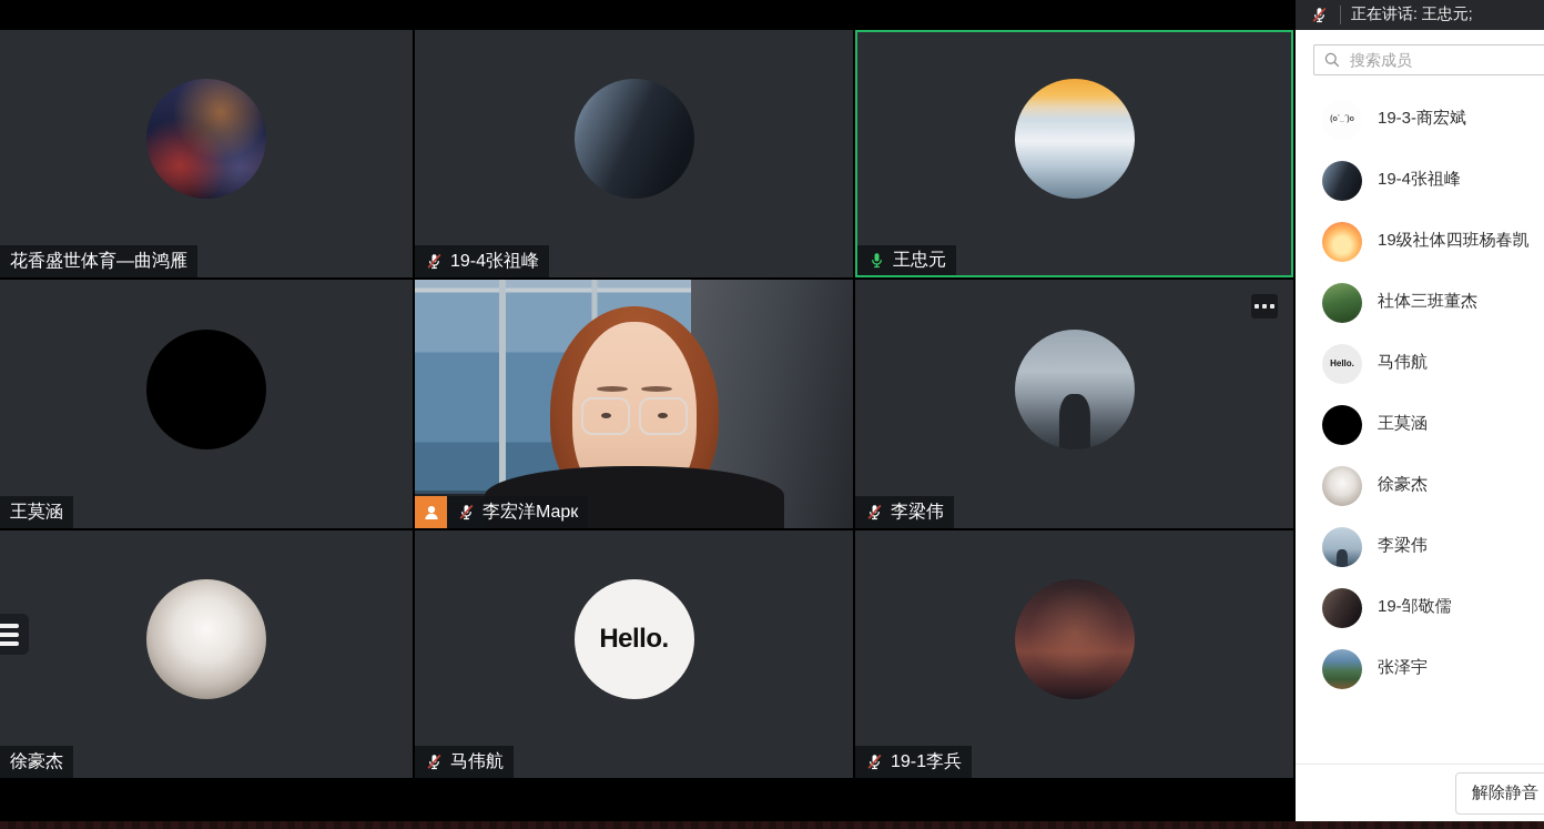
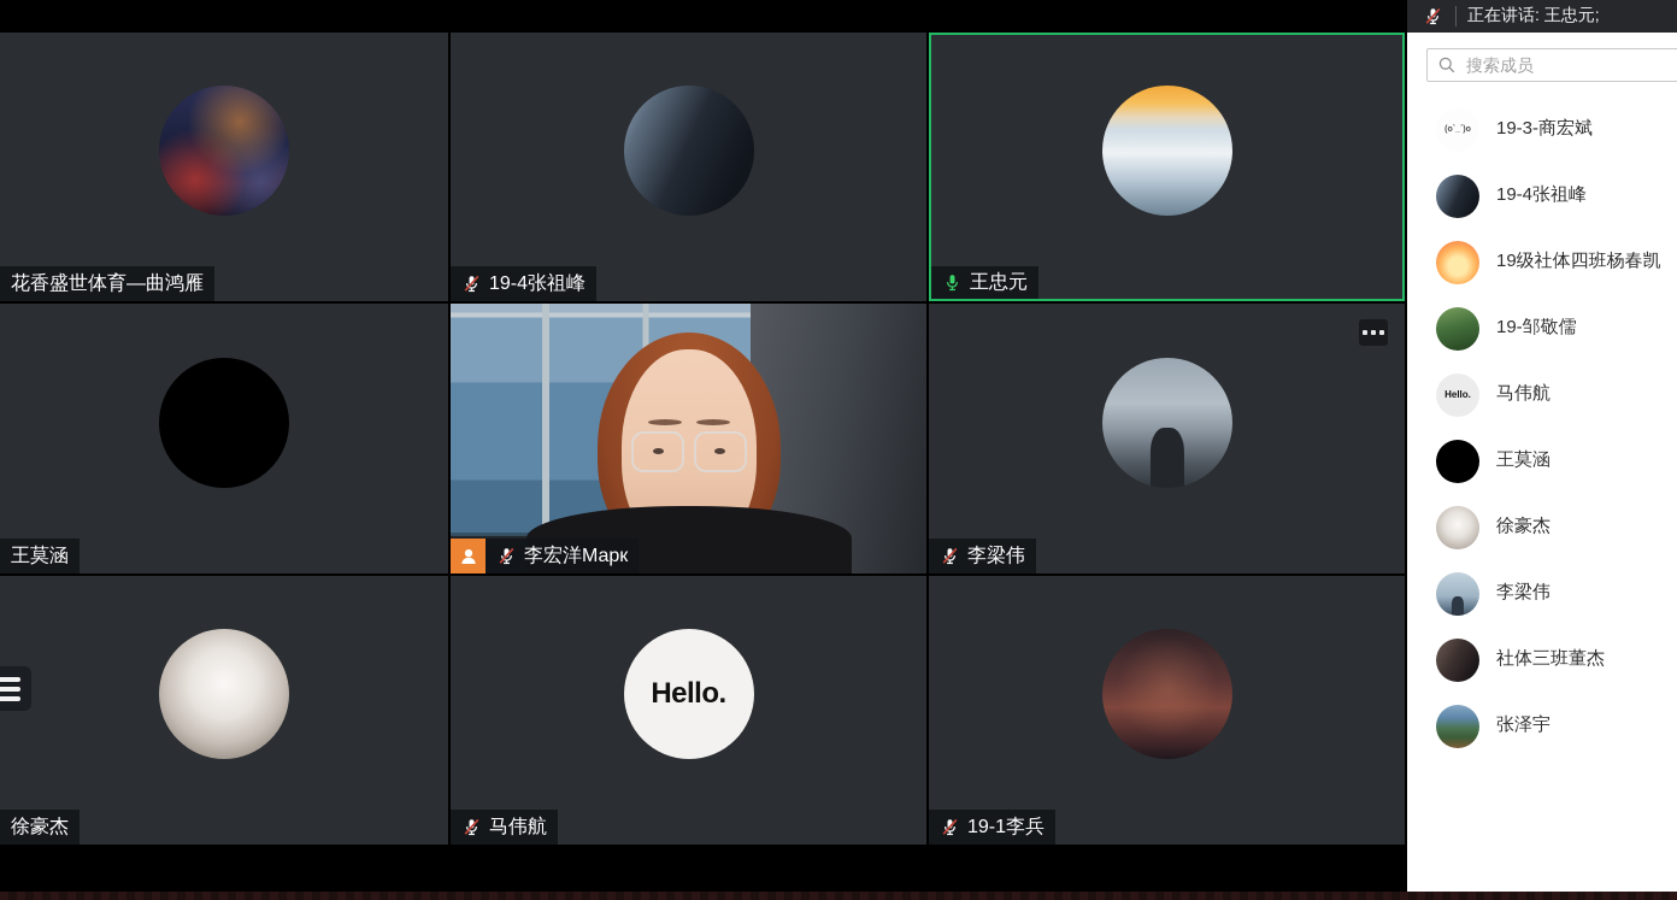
  花香盛世体育—曲鸿雁
  19-4张祖峰
  王忠元
  王莫涵
  李宏洋Марк
  李梁伟
  徐豪杰
  Hello.
  马伟航
  19-1李兵
  正在讲话: 王忠元;
  搜索成员
  19-3-商宏斌
  19-4张祖峰
  19级社体四班杨春凯
- 社体三班董杰
+ 19-邹敬儒
  Hello.
  马伟航
  王莫涵
  徐豪杰
  李梁伟
- 19-邹敬儒
+ 社体三班董杰
  张泽宇
- 解除静音
